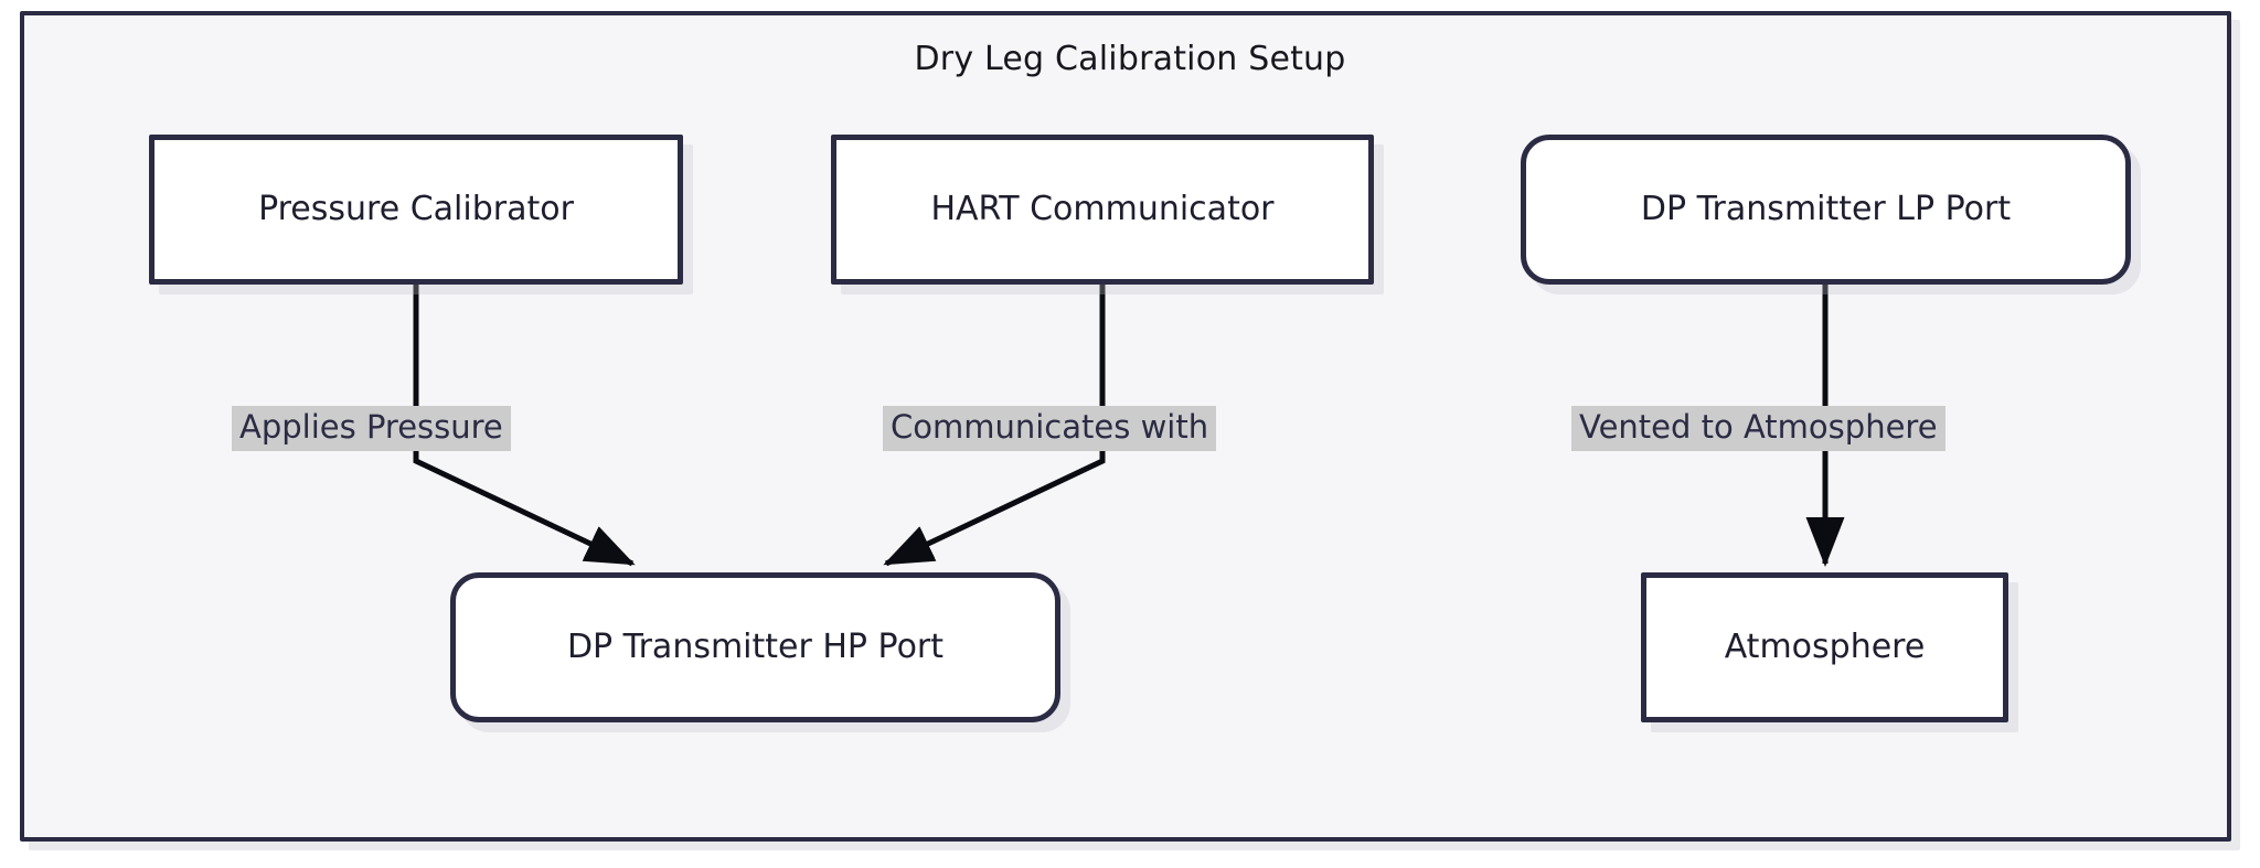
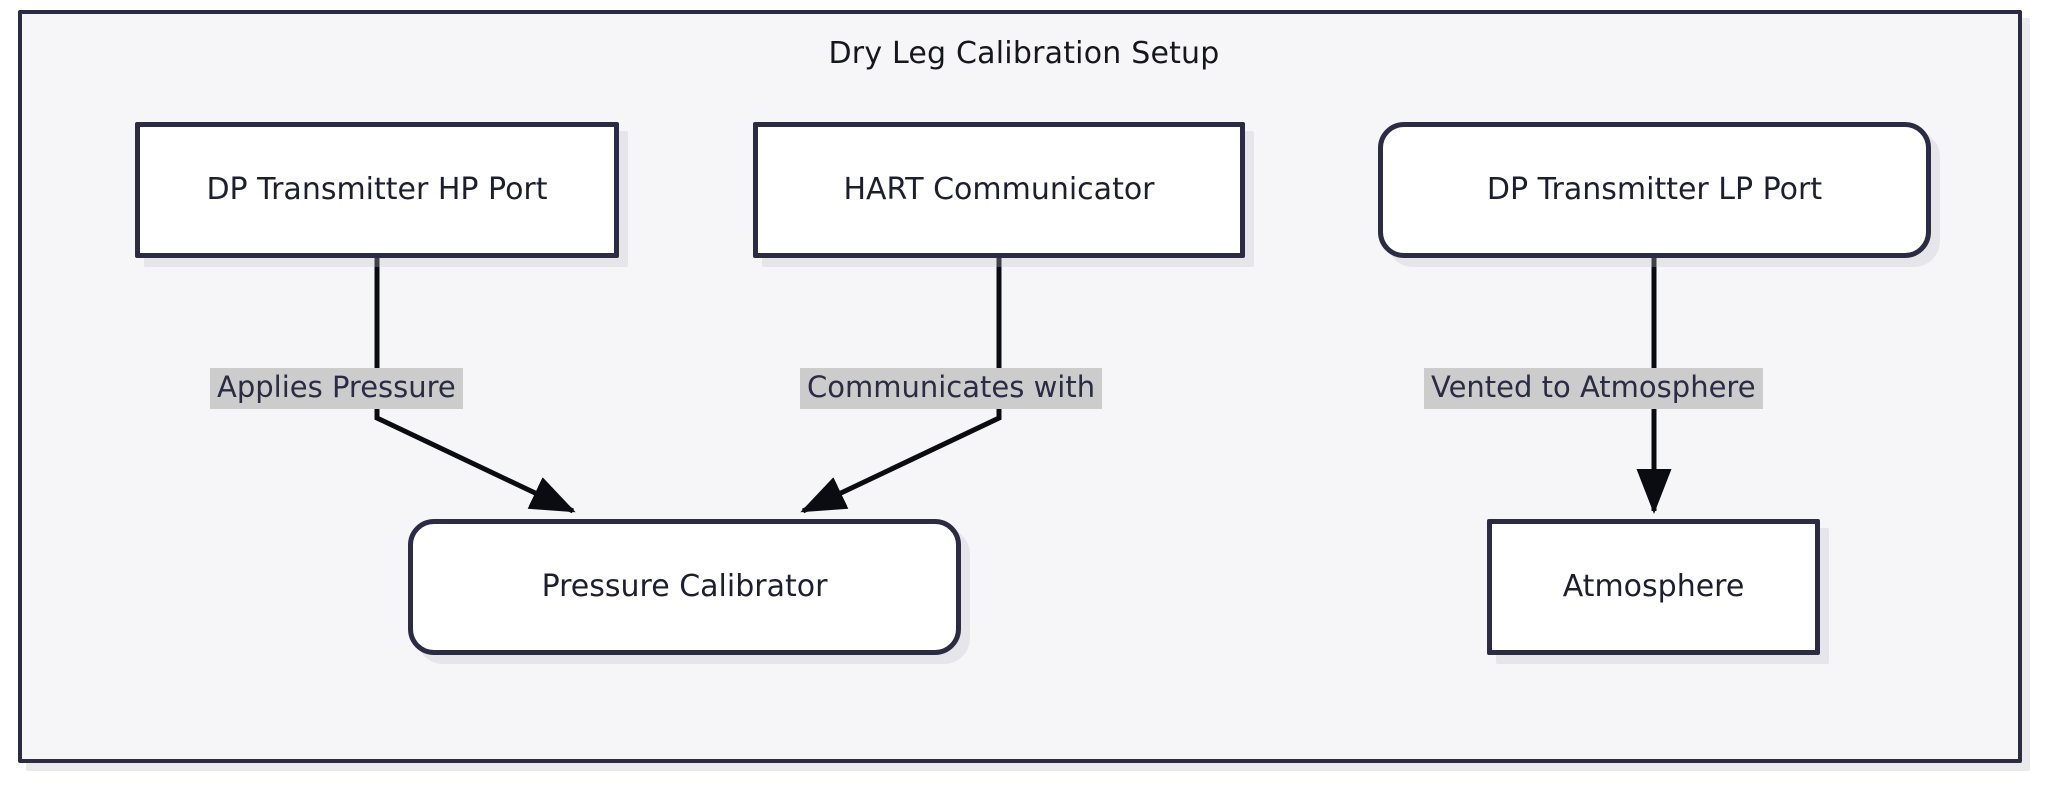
  Dry Leg Calibration Setup
- Pressure Calibrator
+ DP Transmitter HP Port
  HART Communicator
  DP Transmitter LP Port
- DP Transmitter HP Port
+ Pressure Calibrator
  Atmosphere
  Applies Pressure
  Communicates with
  Vented to Atmosphere
